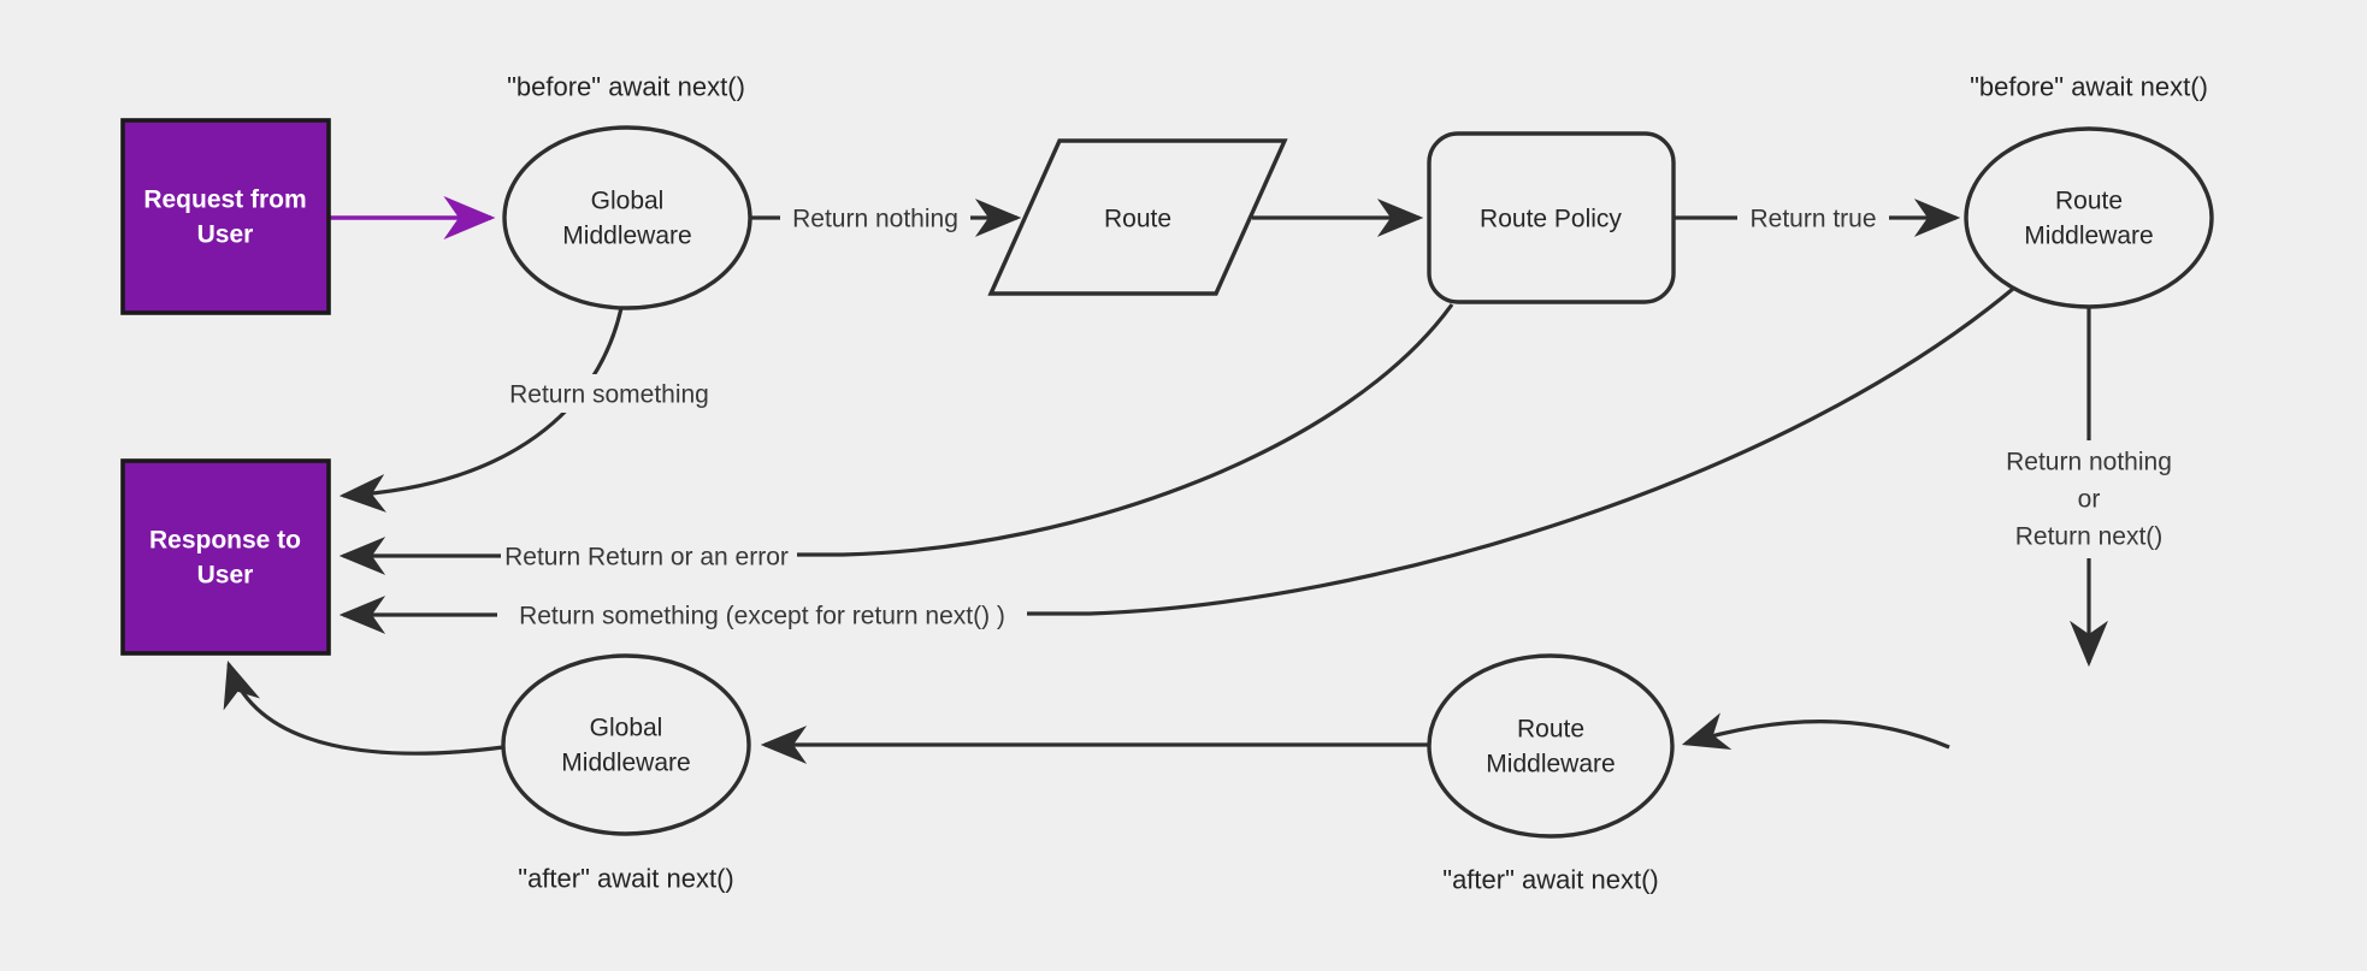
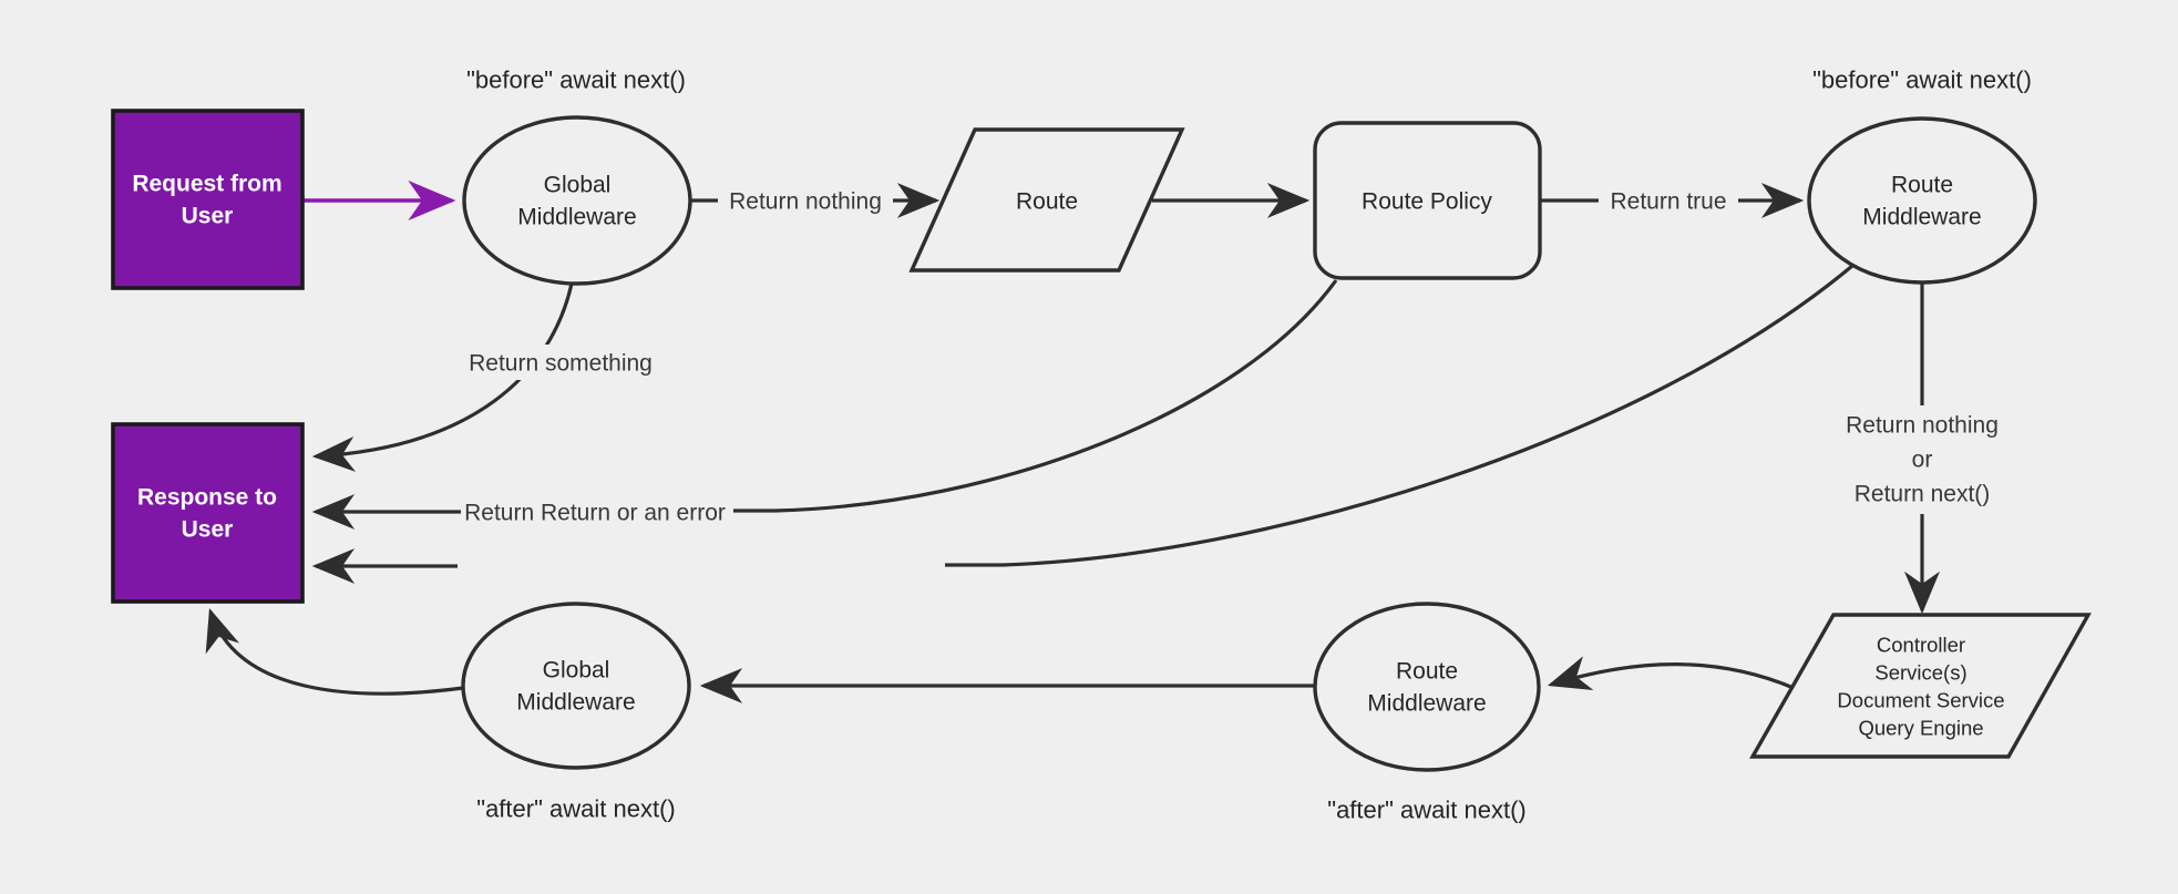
  Return nothing
  Return true
  Return something
  Return Return or an error
- Return something (except for return next() )
  Return nothing
  or
  Return next()
  "before" await next()
  "before" await next()
  "after" await next()
  "after" await next()
  Request from
  User
  Global
  Middleware
  Route
  Route Policy
  Route
  Middleware
  Response to
  User
  Global
  Middleware
  Route
  Middleware
+ Controller
+ Service(s)
+ Document Service
+ Query Engine
